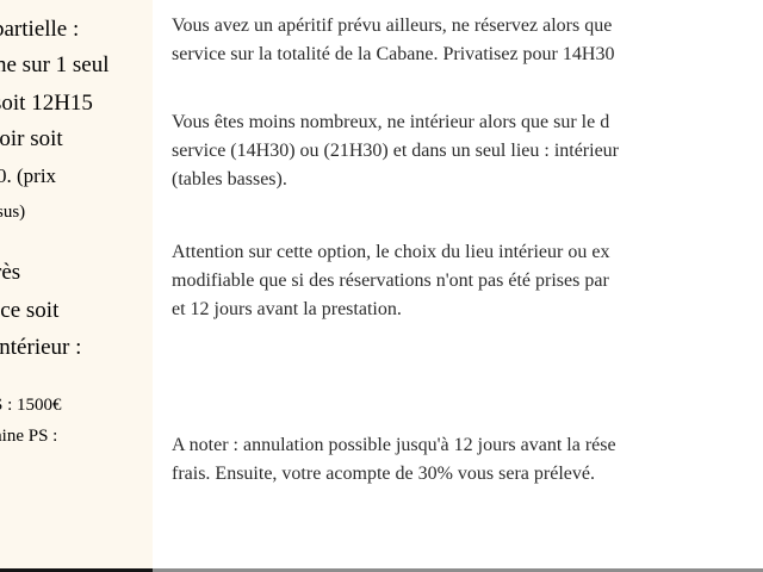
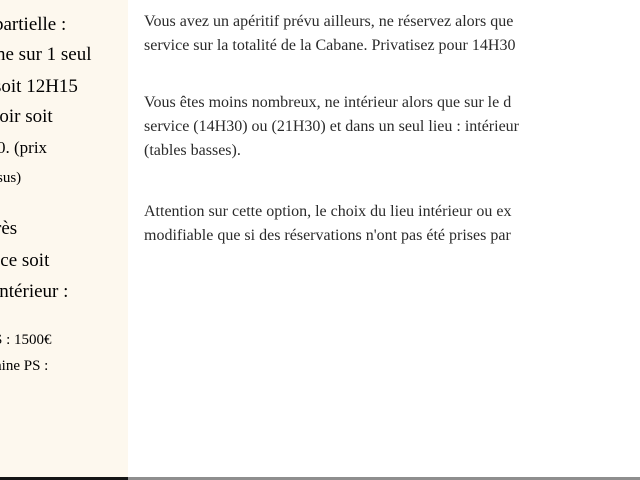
  artielle :
  ne sur 1 seul
  oit 12H15
  oir soit
  0. (prix
  us)
  ce soit
  ntérieur :
  : 1500€
  ine PS :
  Vous avez un apéritif prévu ailleurs, ne réservez alors que
  service sur la totalité de la Cabane. Privatisez pour 14H30
  Vous êtes moins nombreux, ne intérieur alors que sur le d
  service (14H30) ou (21H30) et dans un seul lieu : intérieur
  (tables basses).
  Attention sur cette option, le choix du lieu intérieur ou ex
  modifiable que si des réservations n'ont pas été prises par
- et 12 jours avant la prestation.
- A noter : annulation possible jusqu'à 12 jours avant la rése
- frais. Ensuite, votre acompte de 30% vous sera prélevé.
